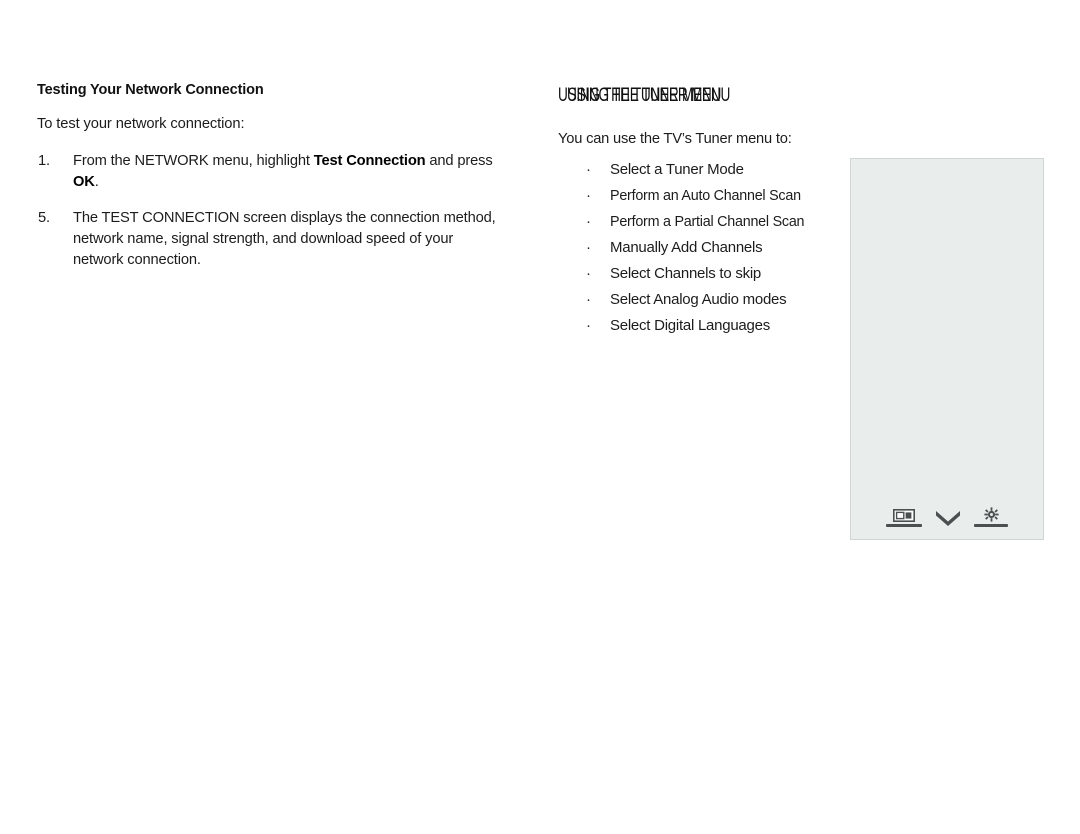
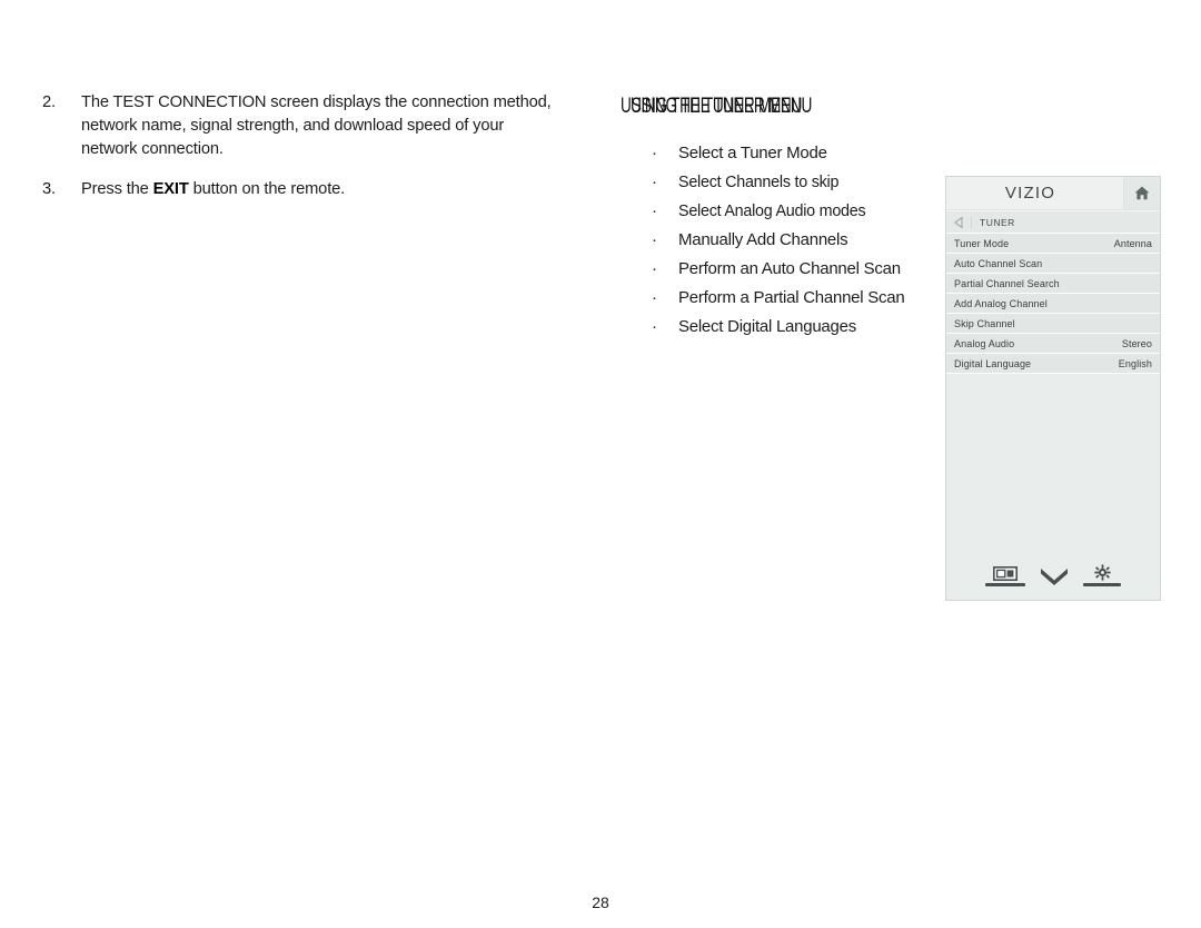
- Testing Your Network Connection
- To test your network connection:
- 1.
- From the NETWORK menu, highlight Test Connection and press OK.
- 5.
+ 2.
  The TEST CONNECTION screen displays the connection method, network name, signal strength, and download speed of your network connection.
+ 3.
+ Press the EXIT button on the remote.
  USING THE TUNER MENU
  USING THE TUNER MENU
- You can use the TV’s Tuner menu to:
  ·
  Select a Tuner Mode
  ·
- Perform an Auto Channel Scan
+ Select Channels to skip
  ·
- Perform a Partial Channel Scan
+ Select Analog Audio modes
  ·
  Manually Add Channels
  ·
- Select Channels to skip
+ Perform an Auto Channel Scan
  ·
- Select Analog Audio modes
+ Perform a Partial Channel Scan
  ·
  Select Digital Languages
+ VIZIO
+ TUNER
+ Tuner Mode
+ Antenna
+ Auto Channel Scan
+ Partial Channel Search
+ Add Analog Channel
+ Skip Channel
+ Analog Audio
+ Stereo
+ Digital Language
+ English
+ 28
